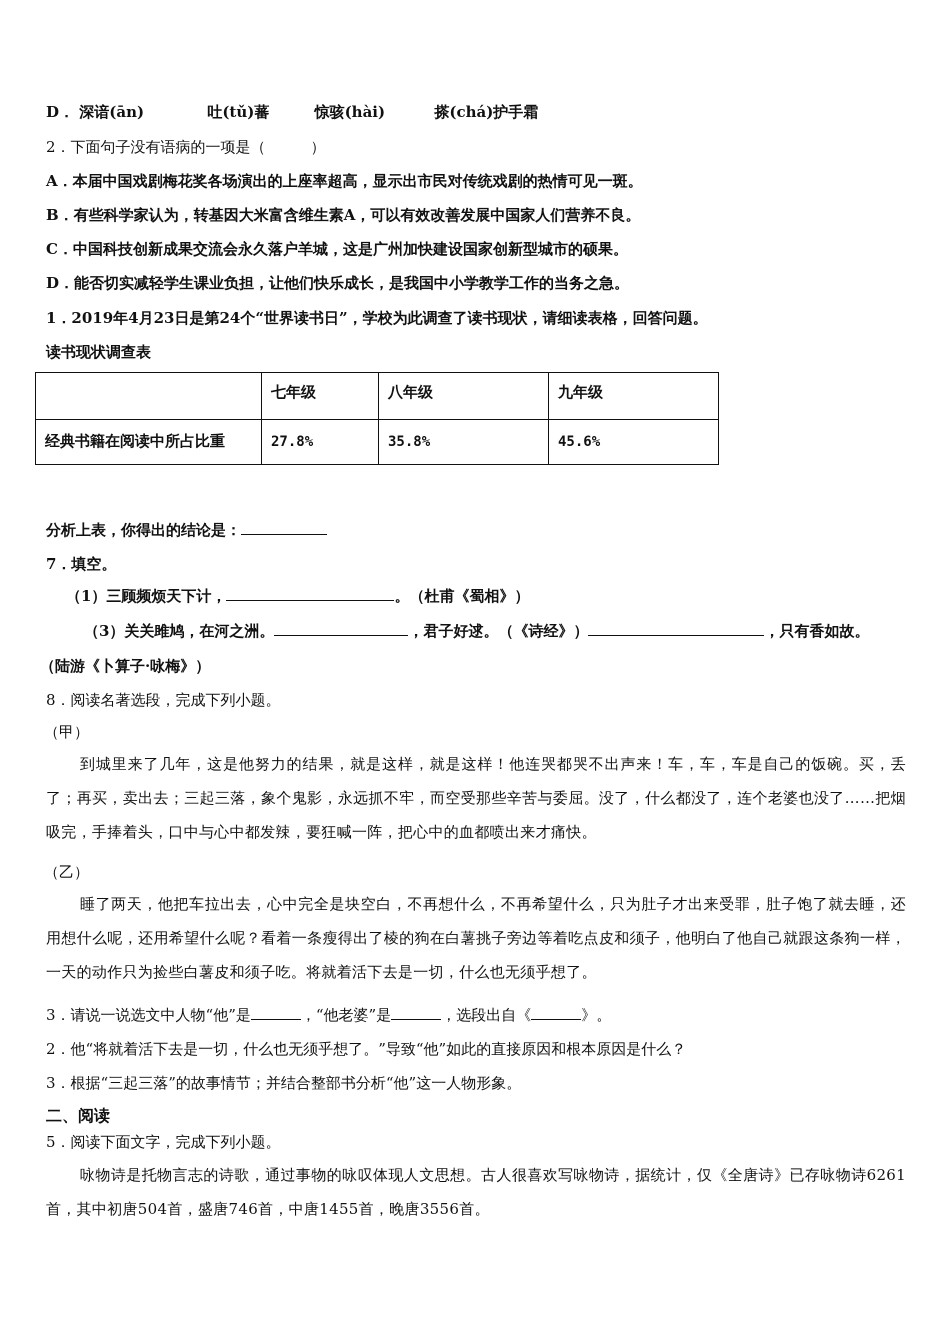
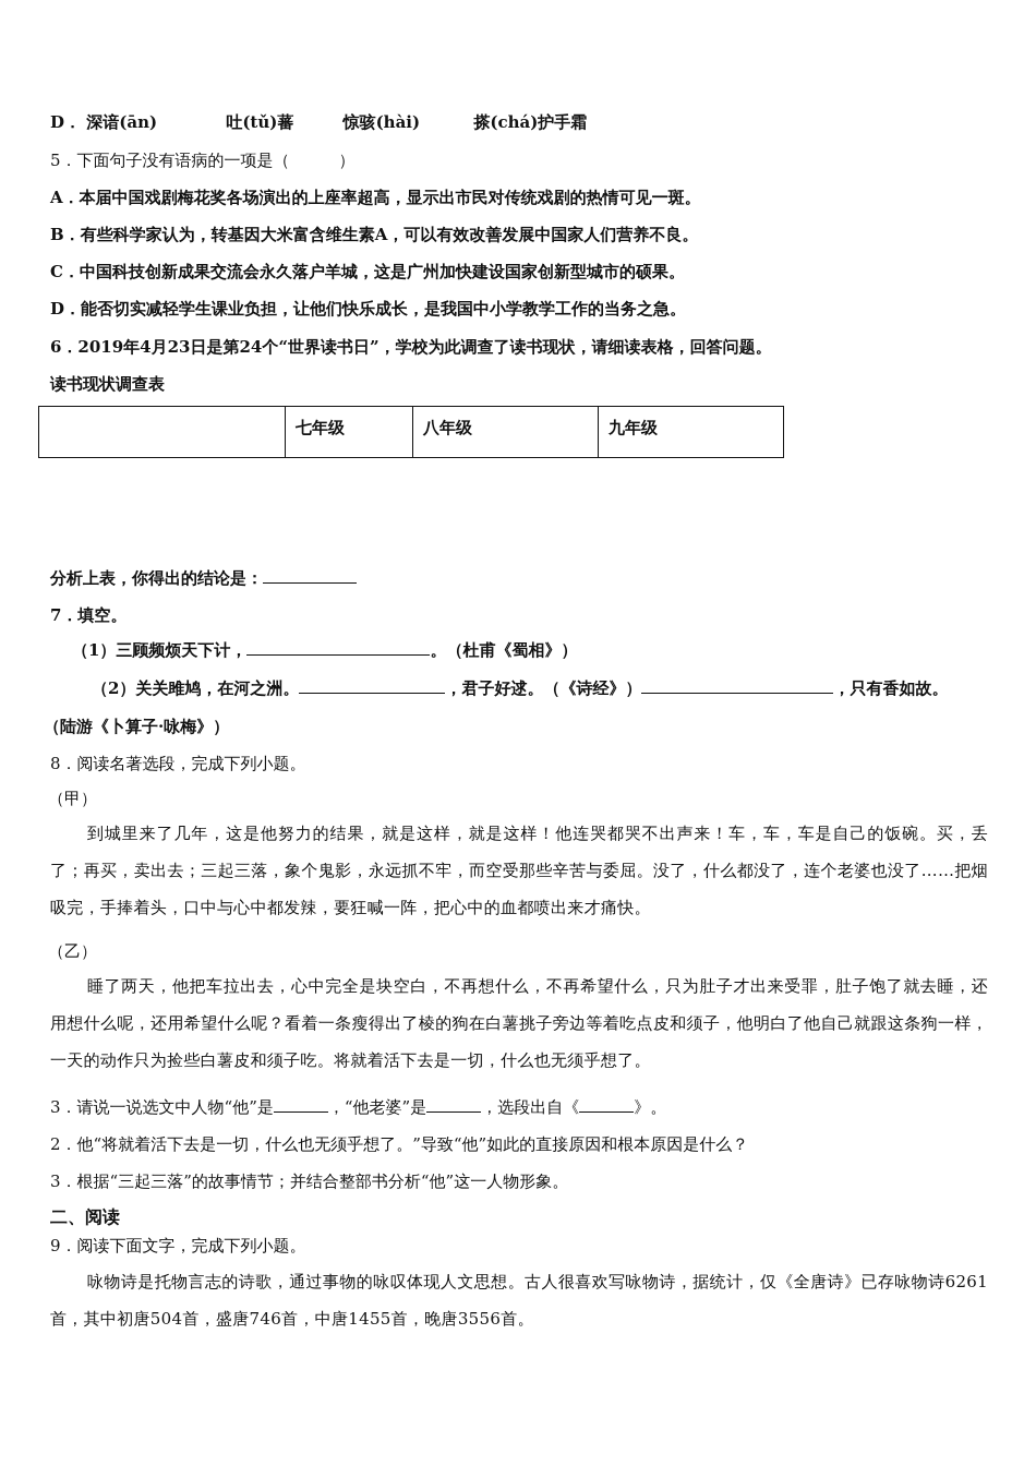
  D． 深谙(ān) 吐(tǔ)蕃 惊骇(hài) 搽(chá)护手霜
- 2．下面句子没有语病的一项是（ ）
+ 5．下面句子没有语病的一项是（ ）
  A．本届中国戏剧梅花奖各场演出的上座率超高，显示出市民对传统戏剧的热情可见一斑。
  B．有些科学家认为，转基因大米富含维生素A，可以有效改善发展中国家人们营养不良。
  C．中国科技创新成果交流会永久落户羊城，这是广州加快建设国家创新型城市的硕果。
  D．能否切实减轻学生课业负担，让他们快乐成长，是我国中小学教学工作的当务之急。
- 1．2019年4月23日是第24个“世界读书日”，学校为此调查了读书现状，请细读表格，回答问题。
+ 6．2019年4月23日是第24个“世界读书日”，学校为此调查了读书现状，请细读表格，回答问题。
  读书现状调查表
  	七年级	八年级	九年级
- 经典书籍在阅读中所占比重	27.8%	35.8%	45.6%
  分析上表，你得出的结论是：
  7．填空。
  （1）三顾频烦天下计， 。（杜甫《蜀相》）
- （3）关关雎鸠，在河之洲。 ，君子好逑。（《诗经》） ，只有香如故。
+ （2）关关雎鸠，在河之洲。 ，君子好逑。（《诗经》） ，只有香如故。
  （陆游《卜算子·咏梅》）
  8．阅读名著选段，完成下列小题。
  （甲）
  到城里来了几年，这是他努力的结果，就是这样，就是这样！他连哭都哭不出声来！车，车，车是自己的饭碗。买，丢了；再买，卖出去；三起三落，象个鬼影，永远抓不牢，而空受那些辛苦与委屈。没了，什么都没了，连个老婆也没了……把烟吸完，手捧着头，口中与心中都发辣，要狂喊一阵，把心中的血都喷出来才痛快。
  （乙）
  睡了两天，他把车拉出去，心中完全是块空白，不再想什么，不再希望什么，只为肚子才出来受罪，肚子饱了就去睡，还用想什么呢，还用希望什么呢？看着一条瘦得出了棱的狗在白薯挑子旁边等着吃点皮和须子，他明白了他自己就跟这条狗一样，一天的动作只为捡些白薯皮和须子吃。将就着活下去是一切，什么也无须乎想了。
  3．请说一说选文中人物“他”是 ，“他老婆”是 ，选段出自《 》。
  2．他“将就着活下去是一切，什么也无须乎想了。”导致“他”如此的直接原因和根本原因是什么？
  3．根据“三起三落”的故事情节；并结合整部书分析“他”这一人物形象。
  二、阅读
- 5．阅读下面文字，完成下列小题。
+ 9．阅读下面文字，完成下列小题。
  咏物诗是托物言志的诗歌，通过事物的咏叹体现人文思想。古人很喜欢写咏物诗，据统计，仅《全唐诗》已存咏物诗6261首，其中初唐504首，盛唐746首，中唐1455首，晚唐3556首。
